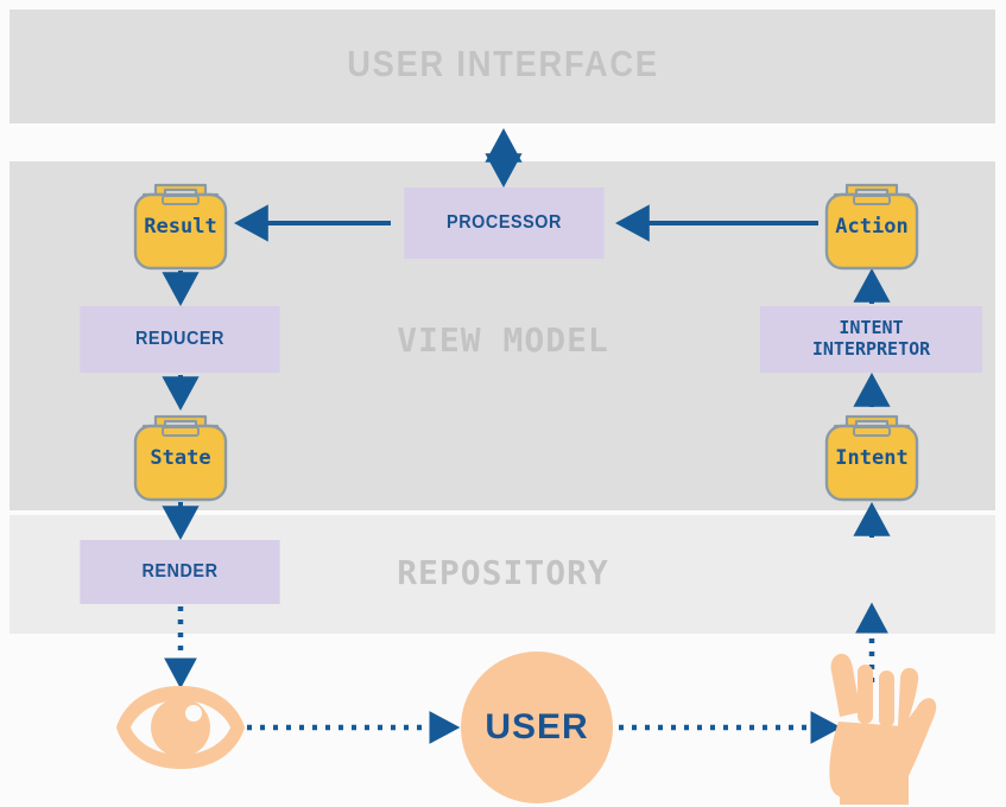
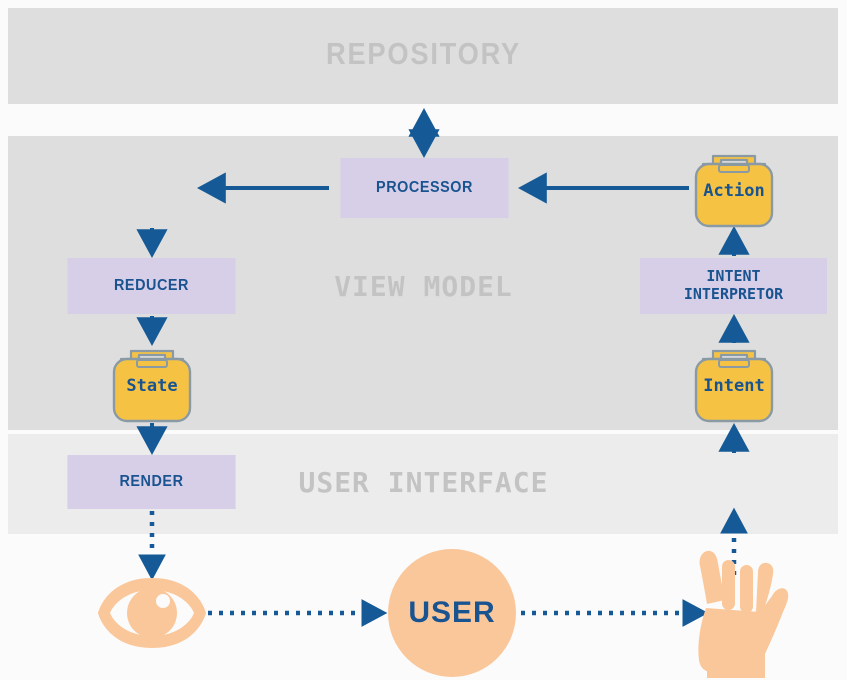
- USER INTERFACE
+ REPOSITORY
  VIEW MODEL
- REPOSITORY
+ USER INTERFACE
  PROCESSOR
  REDUCER
  INTENT
  INTERPRETOR
  RENDER
- Result
  State
  Action
  Intent
  USER
